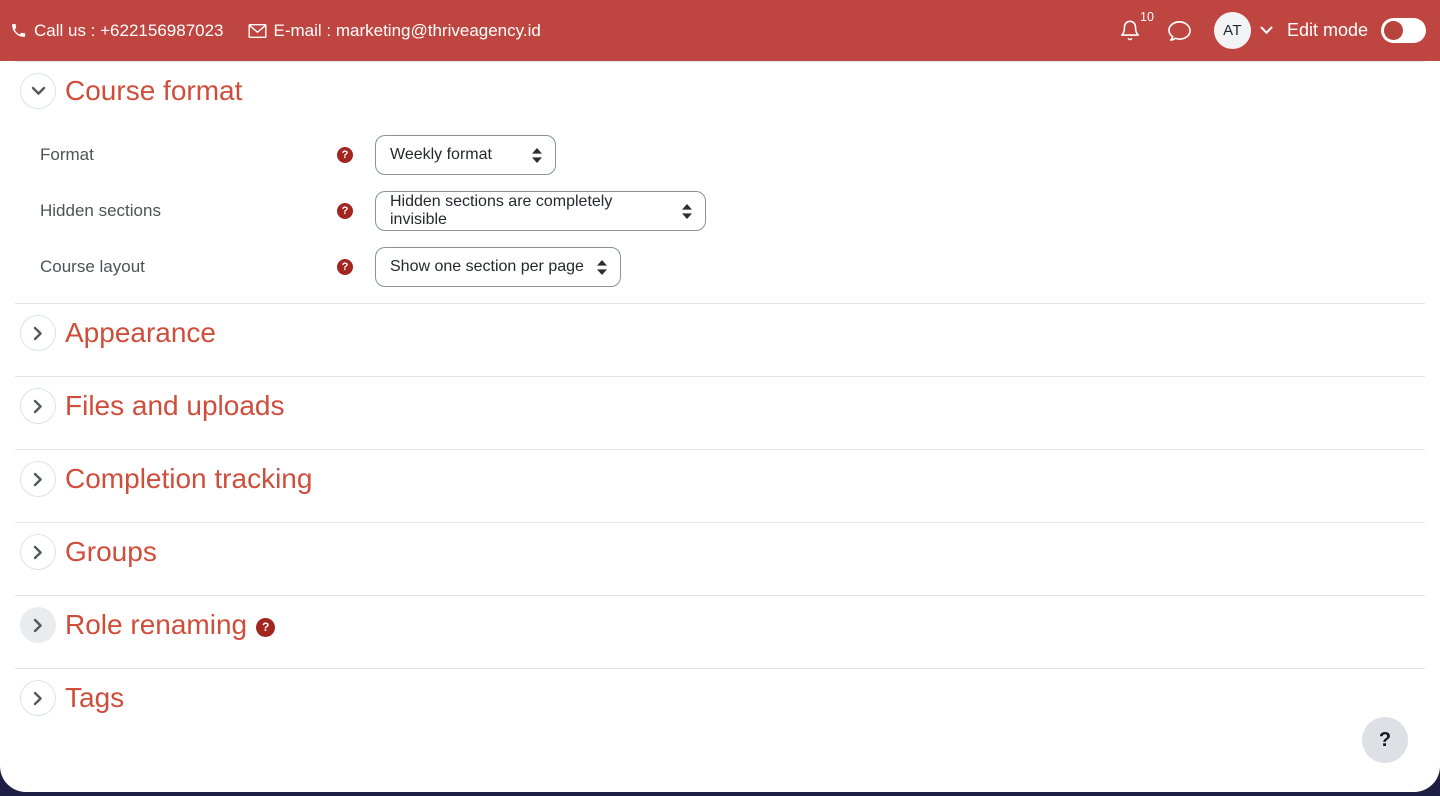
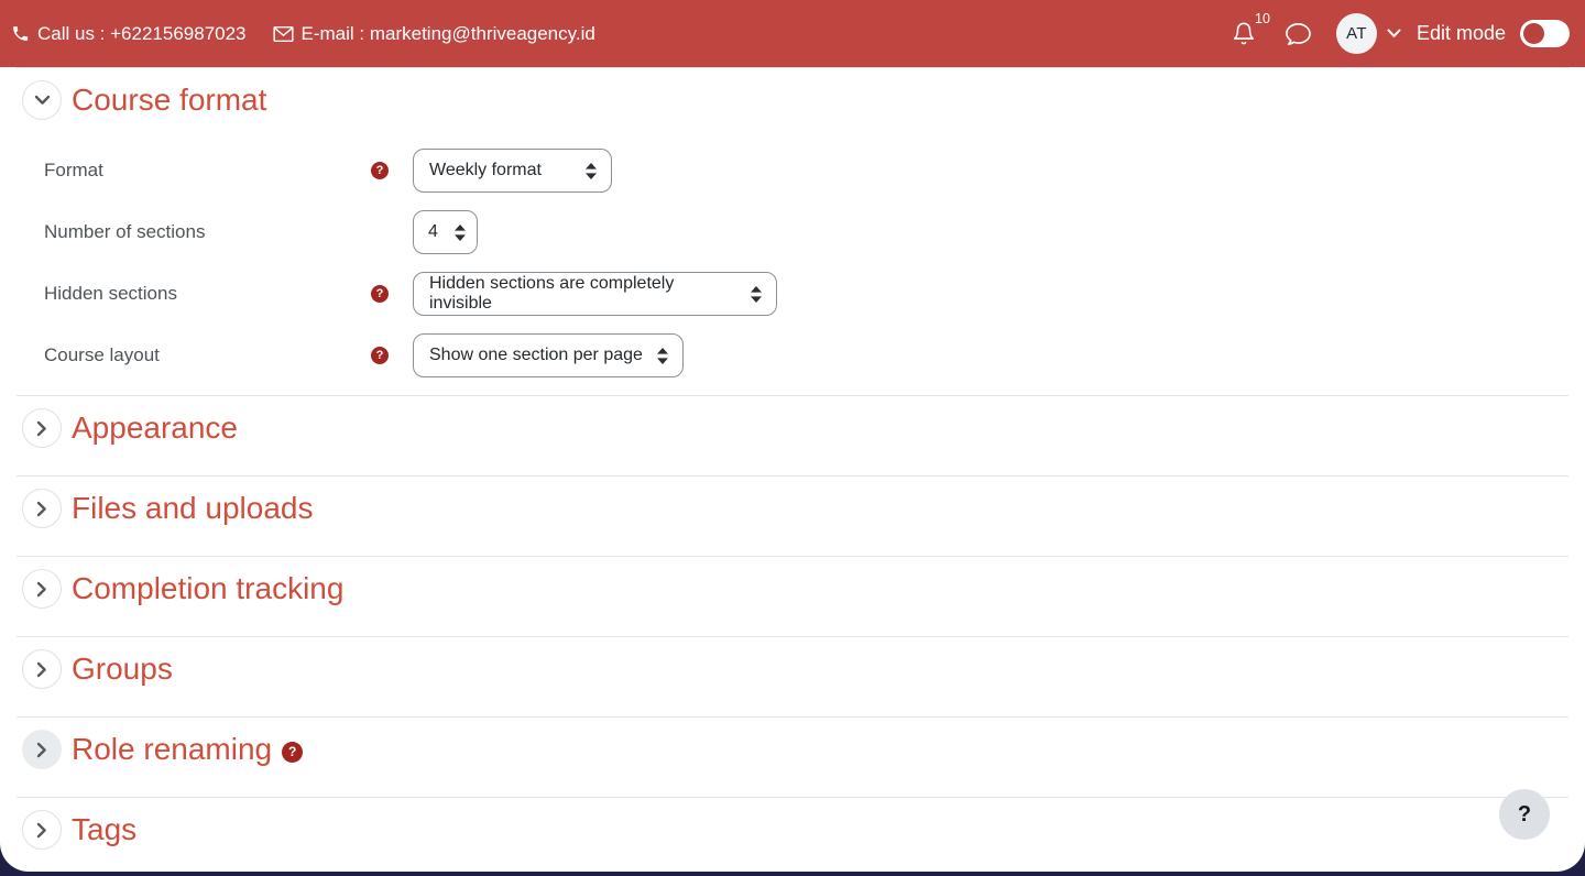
  Call us : +622156987023
  E-mail : marketing@thriveagency.id
  10
  AT
  Edit mode
  Course format
  Format
  ?
  Weekly format
+ Number of sections
+ 4
  Hidden sections
  ?
  Hidden sections are completely invisible
  Course layout
  ?
  Show one section per page
  Appearance
  Files and uploads
  Completion tracking
  Groups
  Role renaming
  ?
  Tags
  ?
